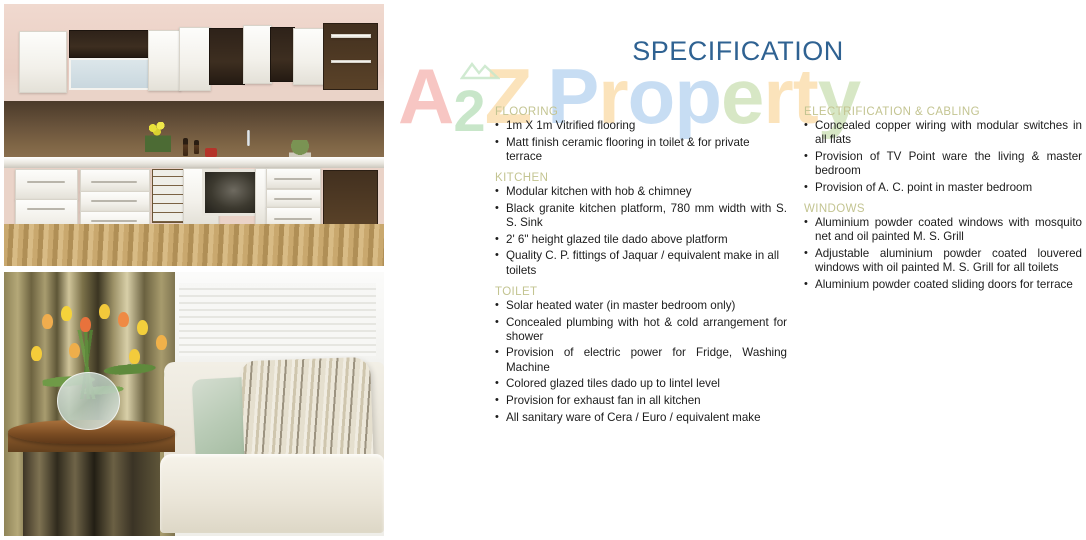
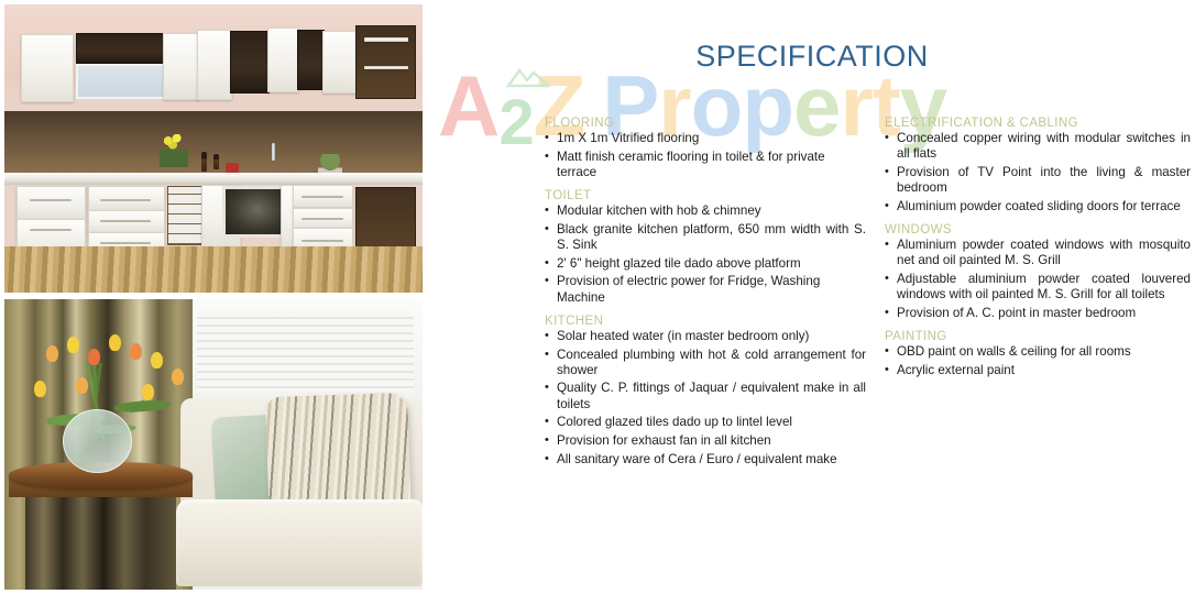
  A2Z Property
  SPECIFICATION
  FLOORING
  1m X 1m Vitrified flooring
  Matt finish ceramic flooring in toilet & for private terrace
- KITCHEN
+ TOILET
  Modular kitchen with hob & chimney
- Black granite kitchen platform, 780 mm width with S. S. Sink
+ Black granite kitchen platform, 650 mm width with S. S. Sink
  2' 6" height glazed tile dado above platform
- Quality C. P. fittings of Jaquar / equivalent make in all toilets
+ Provision of electric power for Fridge, Washing Machine
- TOILET
+ KITCHEN
  Solar heated water (in master bedroom only)
  Concealed plumbing with hot & cold arrangement for shower
- Provision of electric power for Fridge, Washing Machine
+ Quality C. P. fittings of Jaquar / equivalent make in all toilets
  Colored glazed tiles dado up to lintel level
  Provision for exhaust fan in all kitchen
  All sanitary ware of Cera / Euro / equivalent make
  ELECTRIFICATION & CABLING
  Concealed copper wiring with modular switches in all flats
- Provision of TV Point ware the living & master bedroom
+ Provision of TV Point into the living & master bedroom
- Provision of A. C. point in master bedroom
+ Aluminium powder coated sliding doors for terrace
  WINDOWS
  Aluminium powder coated windows with mosquito net and oil painted M. S. Grill
  Adjustable aluminium powder coated louvered windows with oil painted M. S. Grill for all toilets
- Aluminium powder coated sliding doors for terrace
+ Provision of A. C. point in master bedroom
+ PAINTING
+ OBD paint on walls & ceiling for all rooms
+ Acrylic external paint
